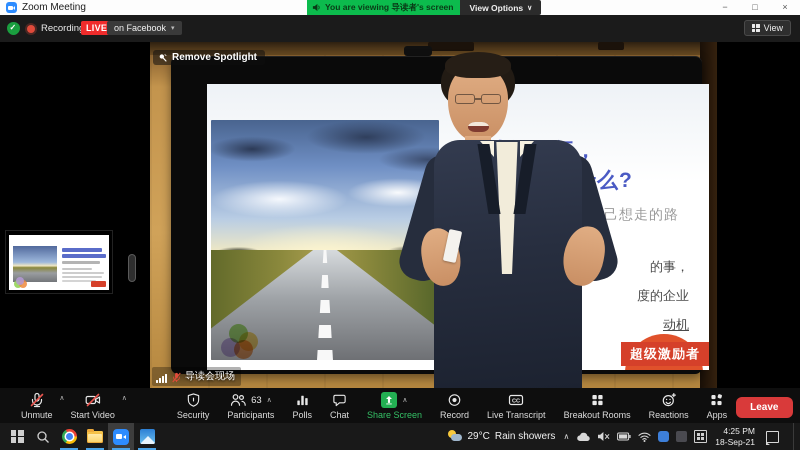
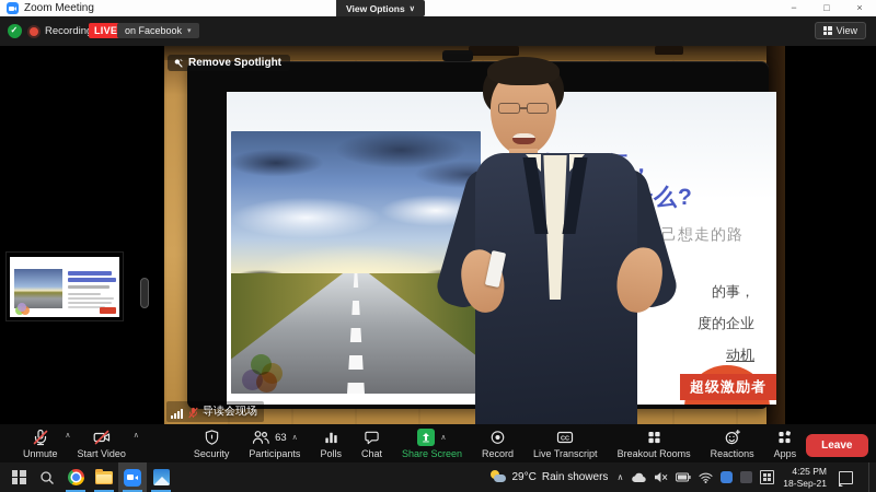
  Zoom Meeting
- You are viewing 导读者's screen
  View Options
  −
  □
  ×
  Recordin
  LIVE
  on Facebook
  View
  的事，
  度的企业
  动机
  超级激励者
  Remove Spotlight
  导读会现场
  Unmute
  Start Video
  Security
  63
  Participants
  Polls
  Chat
  Share Screen
  Record
  Live Transcript
  Breakout Rooms
  Reactions
  Apps
  Leave
  29°C
  Rain showers
  ∧
  4:25 PM
  18-Sep-21
